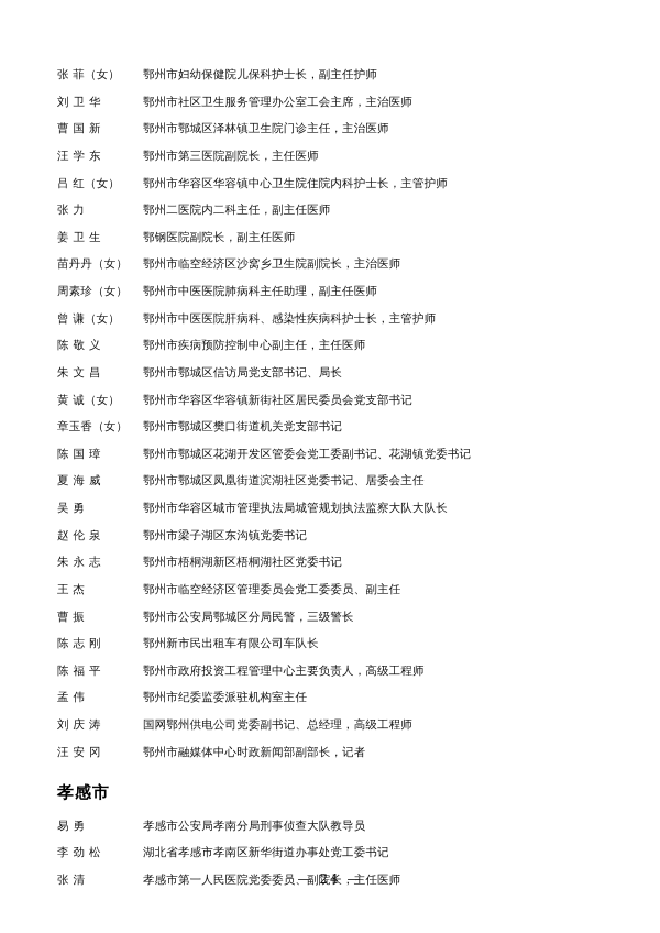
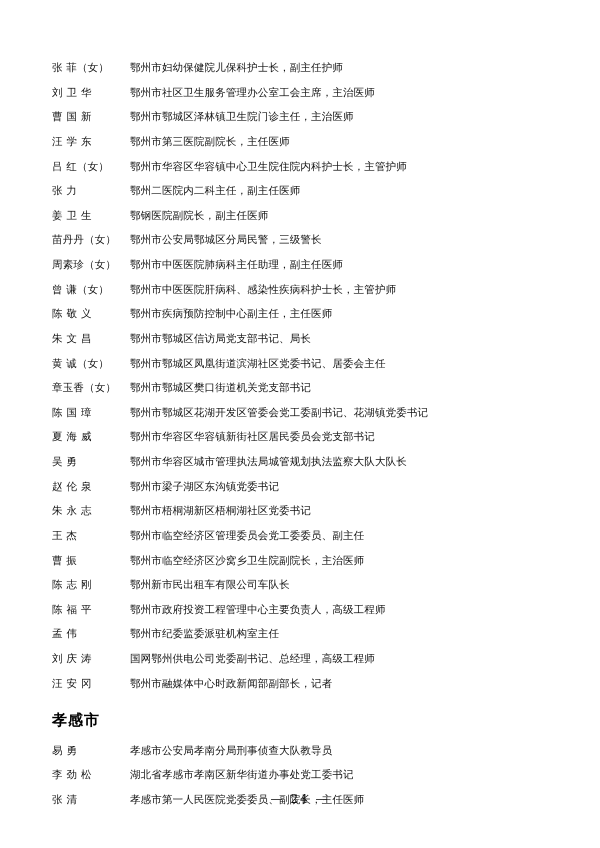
  张 菲（女）
  鄂州市妇幼保健院儿保科护士长，副主任护师
  刘卫华
  鄂州市社区卫生服务管理办公室工会主席，主治医师
  曹国新
  鄂州市鄂城区泽林镇卫生院门诊主任，主治医师
  汪学东
  鄂州市第三医院副院长，主任医师
  吕 红（女）
  鄂州市华容区华容镇中心卫生院住院内科护士长，主管护师
  张 力
  鄂州二医院内二科主任，副主任医师
  姜卫生
  鄂钢医院副院长，副主任医师
  苗丹丹（女）
- 鄂州市临空经济区沙窝乡卫生院副院长，主治医师
+ 鄂州市公安局鄂城区分局民警，三级警长
  周素珍（女）
  鄂州市中医医院肺病科主任助理，副主任医师
  曾 谦（女）
  鄂州市中医医院肝病科、感染性疾病科护士长，主管护师
  陈敬义
  鄂州市疾病预防控制中心副主任，主任医师
  朱文昌
  鄂州市鄂城区信访局党支部书记、局长
  黄 诚（女）
- 鄂州市华容区华容镇新街社区居民委员会党支部书记
+ 鄂州市鄂城区凤凰街道滨湖社区党委书记、居委会主任
  章玉香（女）
  鄂州市鄂城区樊口街道机关党支部书记
  陈国璋
  鄂州市鄂城区花湖开发区管委会党工委副书记、花湖镇党委书记
  夏海威
- 鄂州市鄂城区凤凰街道滨湖社区党委书记、居委会主任
+ 鄂州市华容区华容镇新街社区居民委员会党支部书记
  吴 勇
  鄂州市华容区城市管理执法局城管规划执法监察大队大队长
  赵伦泉
  鄂州市梁子湖区东沟镇党委书记
  朱永志
  鄂州市梧桐湖新区梧桐湖社区党委书记
  王 杰
  鄂州市临空经济区管理委员会党工委委员、副主任
  曹 振
- 鄂州市公安局鄂城区分局民警，三级警长
+ 鄂州市临空经济区沙窝乡卫生院副院长，主治医师
  陈志刚
  鄂州新市民出租车有限公司车队长
  陈福平
  鄂州市政府投资工程管理中心主要负责人，高级工程师
  孟伟
  鄂州市纪委监委派驻机构室主任
  刘庆涛
  国网鄂州供电公司党委副书记、总经理，高级工程师
  汪安冈
  鄂州市融媒体中心时政新闻部副部长，记者
  孝感市
  易勇
  孝感市公安局孝南分局刑事侦查大队教导员
  李劲松
  湖北省孝感市孝南区新华街道办事处党工委书记
  张清
  孝感市第一人民医院党委委员、副院长，主任医师
  — 24 —
